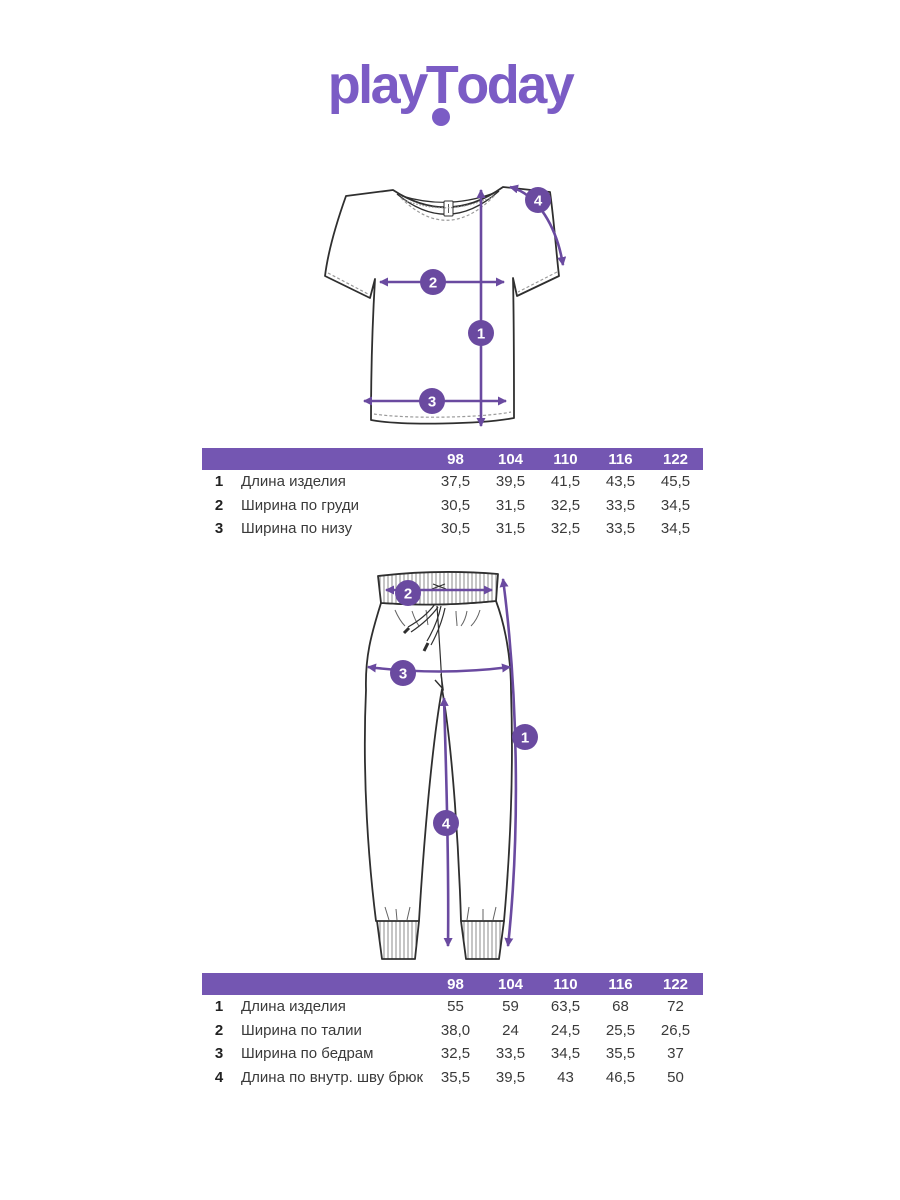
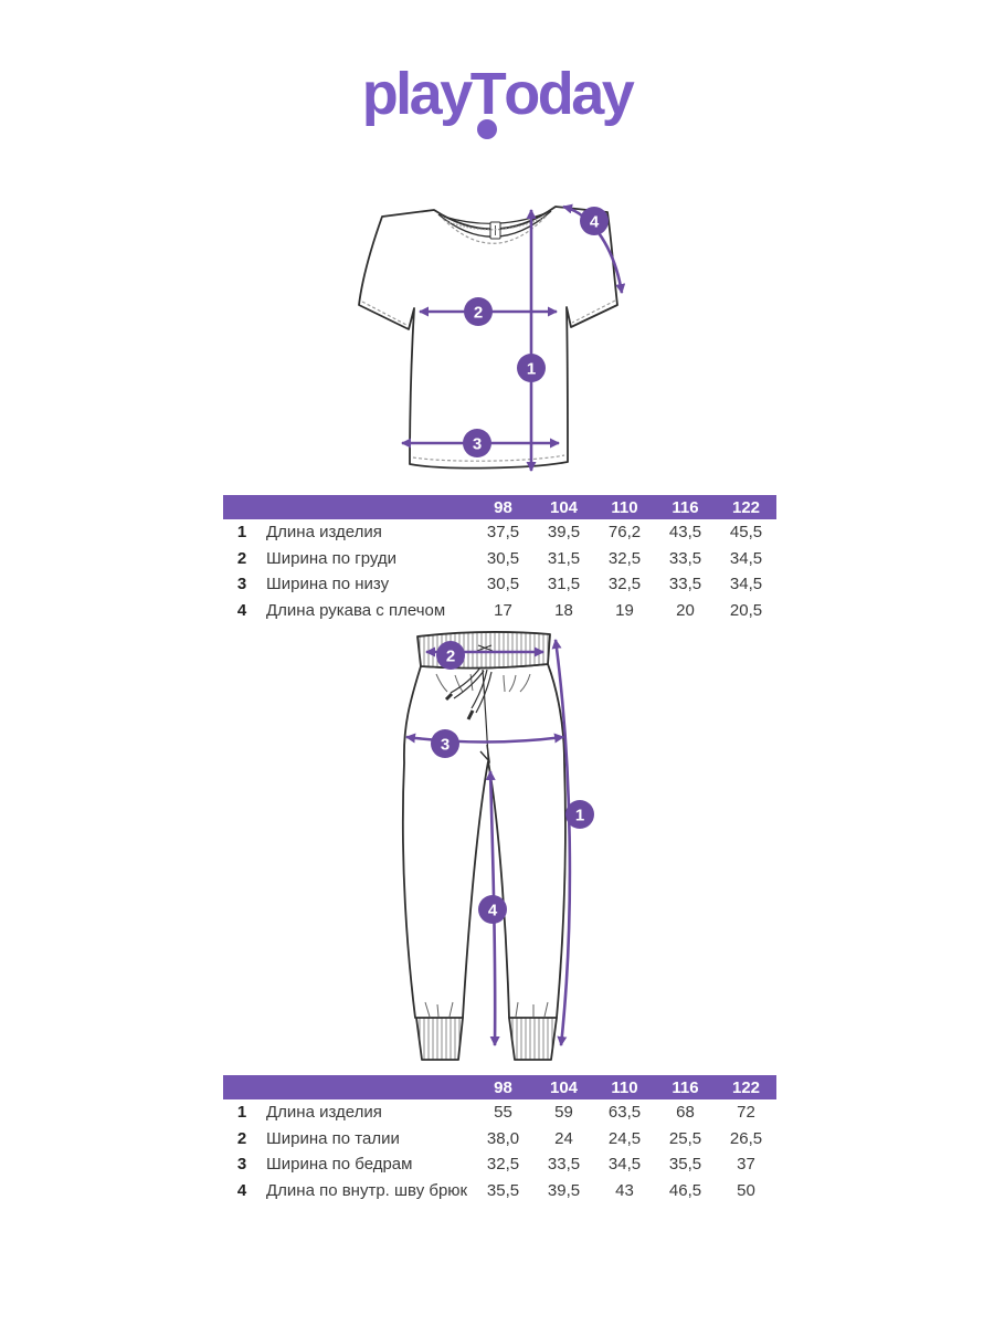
  playToday
  1
  2
  3
  4
  	98	104	110	116	122
- 1	Длина изделия	37,5	39,5	41,5	43,5	45,5
+ 1	Длина изделия	37,5	39,5	76,2	43,5	45,5
  2	Ширина по груди	30,5	31,5	32,5	33,5	34,5
  3	Ширина по низу	30,5	31,5	32,5	33,5	34,5
+ 4	Длина рукава с плечом	17	18	19	20	20,5
  2
  3
  1
  4
  	98	104	110	116	122
  1	Длина изделия	55	59	63,5	68	72
  2	Ширина по талии	38,0	24	24,5	25,5	26,5
  3	Ширина по бедрам	32,5	33,5	34,5	35,5	37
  4	Длина по внутр. шву брюк	35,5	39,5	43	46,5	50
